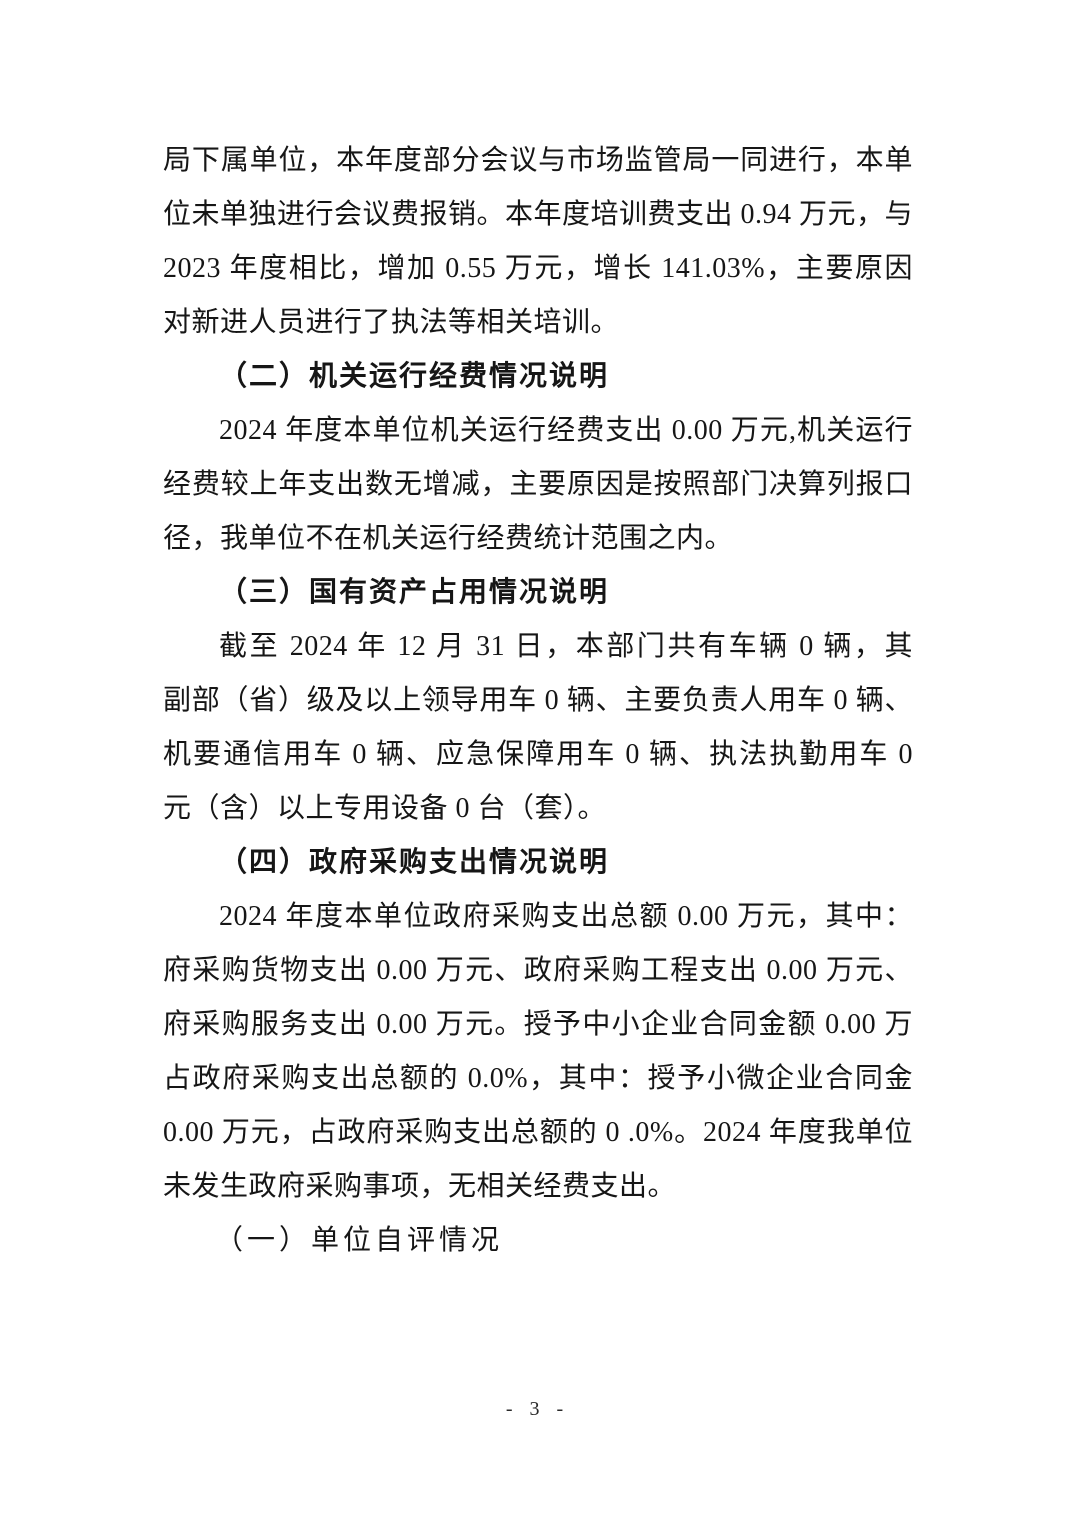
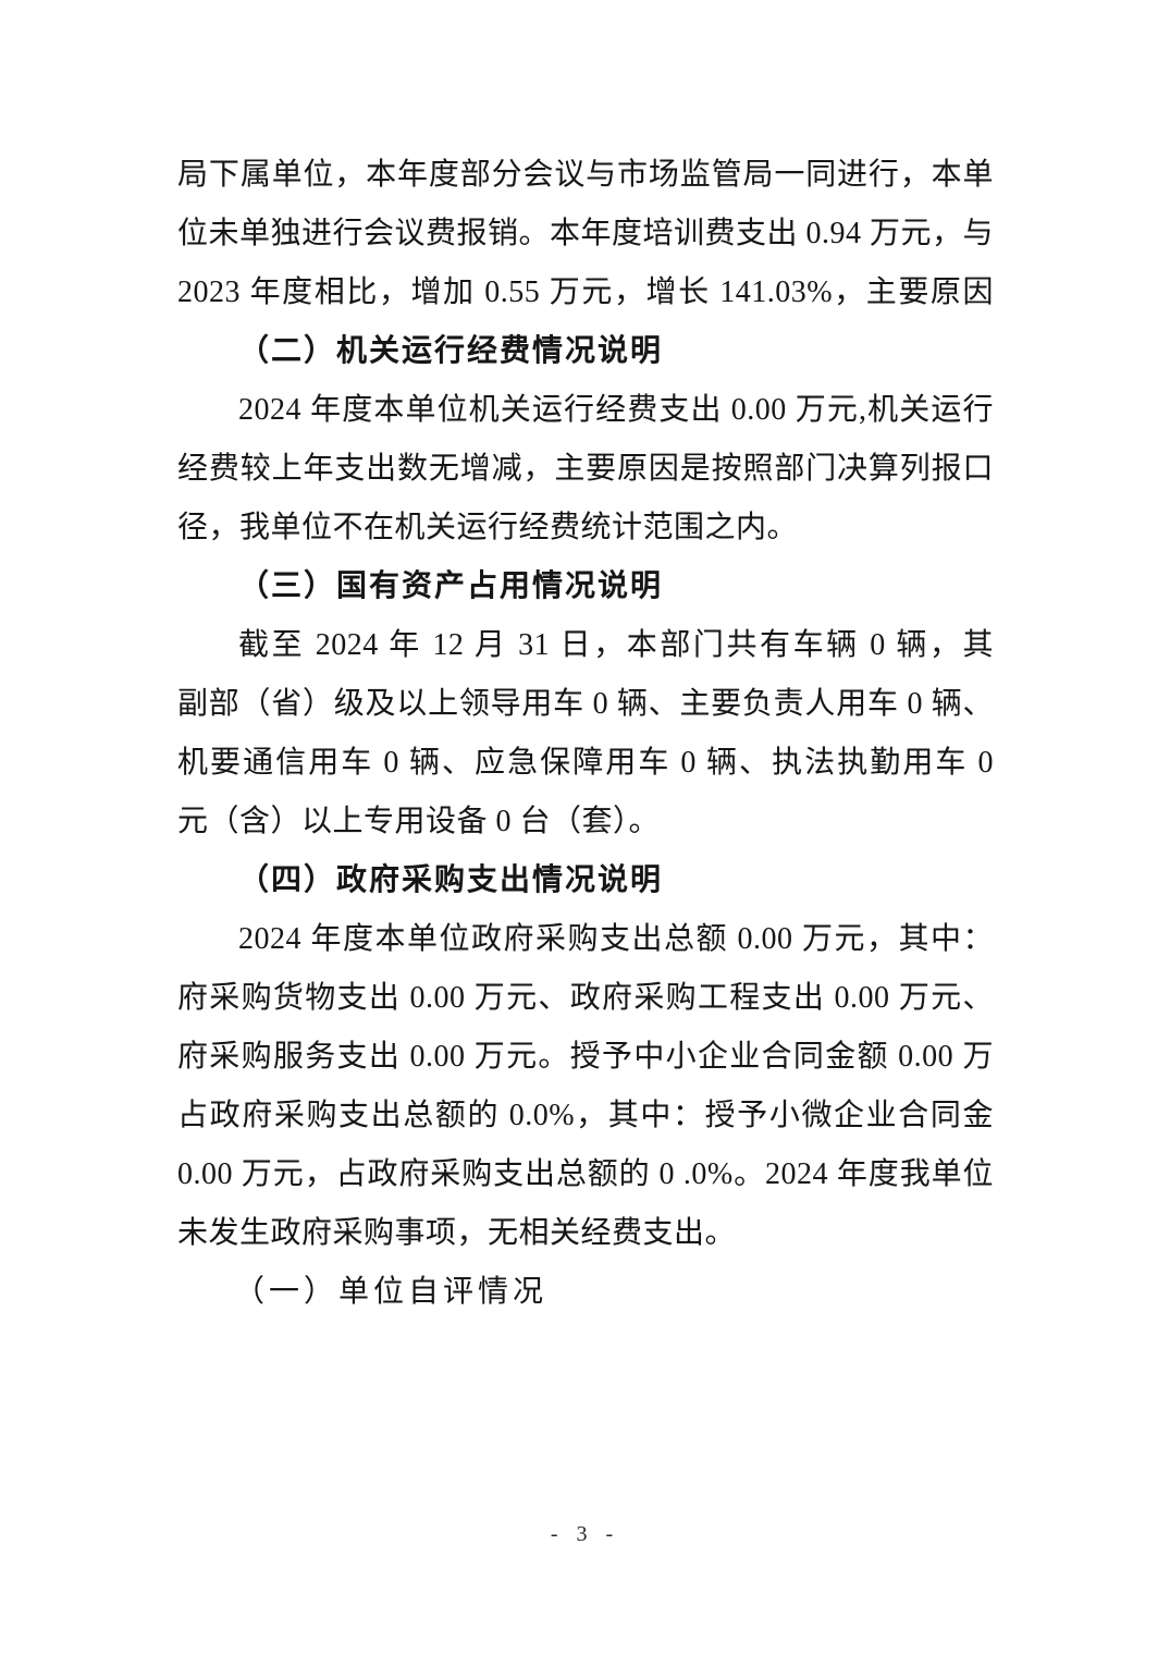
  局下属单位，本年度部分会议与市场监管局一同进行，本单
  位未单独进行会议费报销。本年度培训费支出 0.94 万元，与
  2023 年度相比，增加 0.55 万元，增长 141.03%，主要原因
- 对新进人员进行了执法等相关培训。
  （二）机关运行经费情况说明
  2024 年度本单位机关运行经费支出 0.00 万元,机关运行
  经费较上年支出数无增减，主要原因是按照部门决算列报口
  径，我单位不在机关运行经费统计范围之内。
  （三）国有资产占用情况说明
  截至 2024 年 12 月 31 日，本部门共有车辆 0 辆，其
  副部（省）级及以上领导用车 0 辆、主要负责人用车 0 辆、
  机要通信用车 0 辆、应急保障用车 0 辆、执法执勤用车 0
  元（含）以上专用设备 0 台（套）。
  （四）政府采购支出情况说明
  2024 年度本单位政府采购支出总额 0.00 万元，其中：
  府采购货物支出 0.00 万元、政府采购工程支出 0.00 万元、
  府采购服务支出 0.00 万元。授予中小企业合同金额 0.00 万
  占政府采购支出总额的 0.0%，其中：授予小微企业合同金
  0.00 万元，占政府采购支出总额的 0 .0%。2024 年度我单位
  未发生政府采购事项，无相关经费支出。
  （一）单位自评情况
  - 3 -
